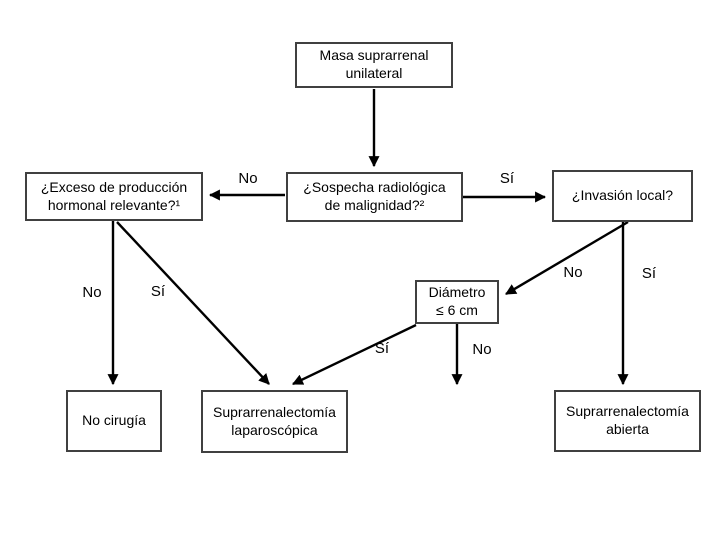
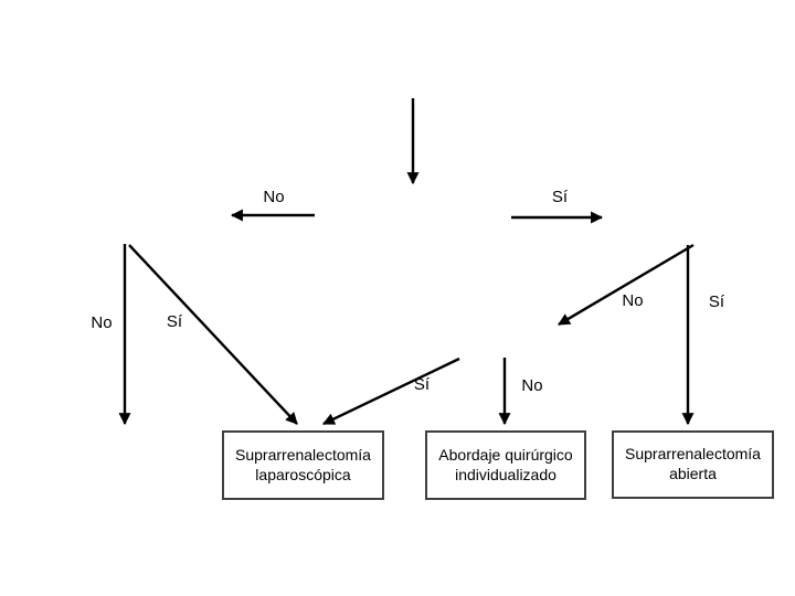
- Masa suprarrenal
- unilateral
- ¿Sospecha radiológica
- de malignidad?²
- ¿Exceso de producción
- hormonal relevante?¹
- ¿Invasión local?
- Diámetro
- ≤ 6 cm
- No cirugía
  Suprarrenalectomía
  laparoscópica
+ Abordaje quirúrgico
+ individualizado
  Suprarrenalectomía
  abierta
  No
  Sí
  No
  Sí
  No
  Sí
  Sí
  No
